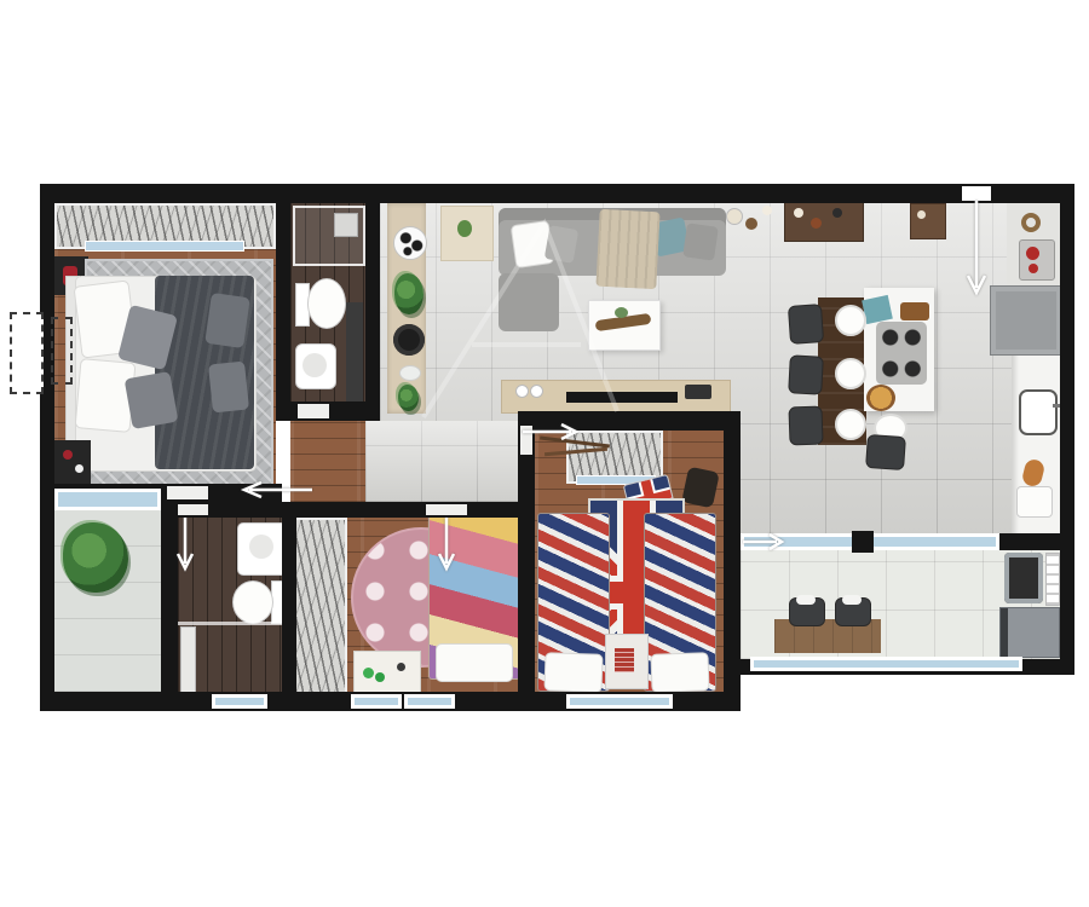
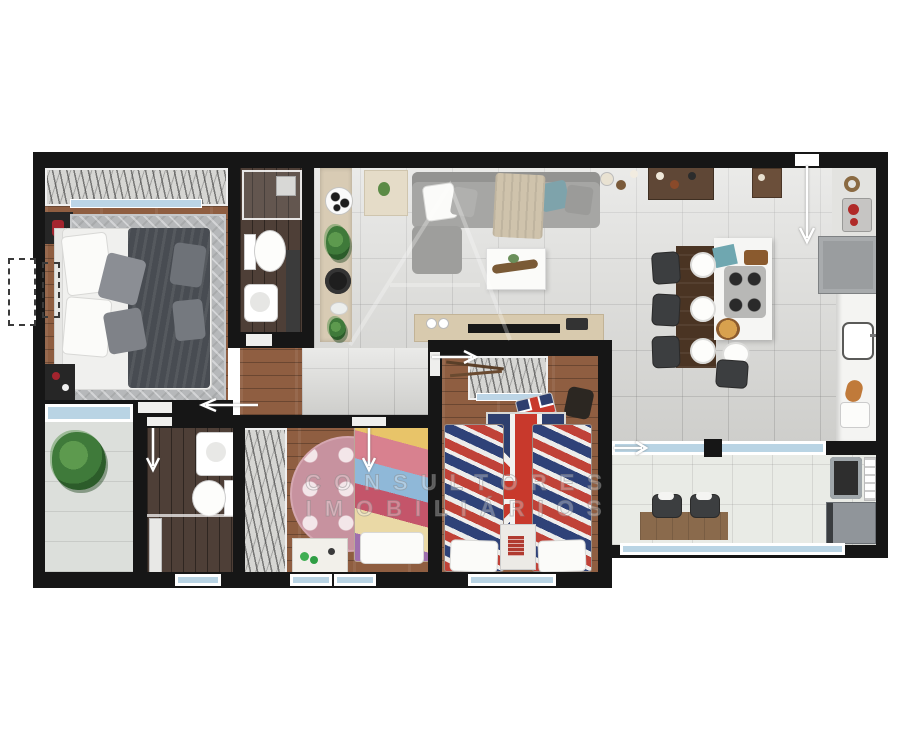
+ CONSULTORES IMOBILIÁRIOS
